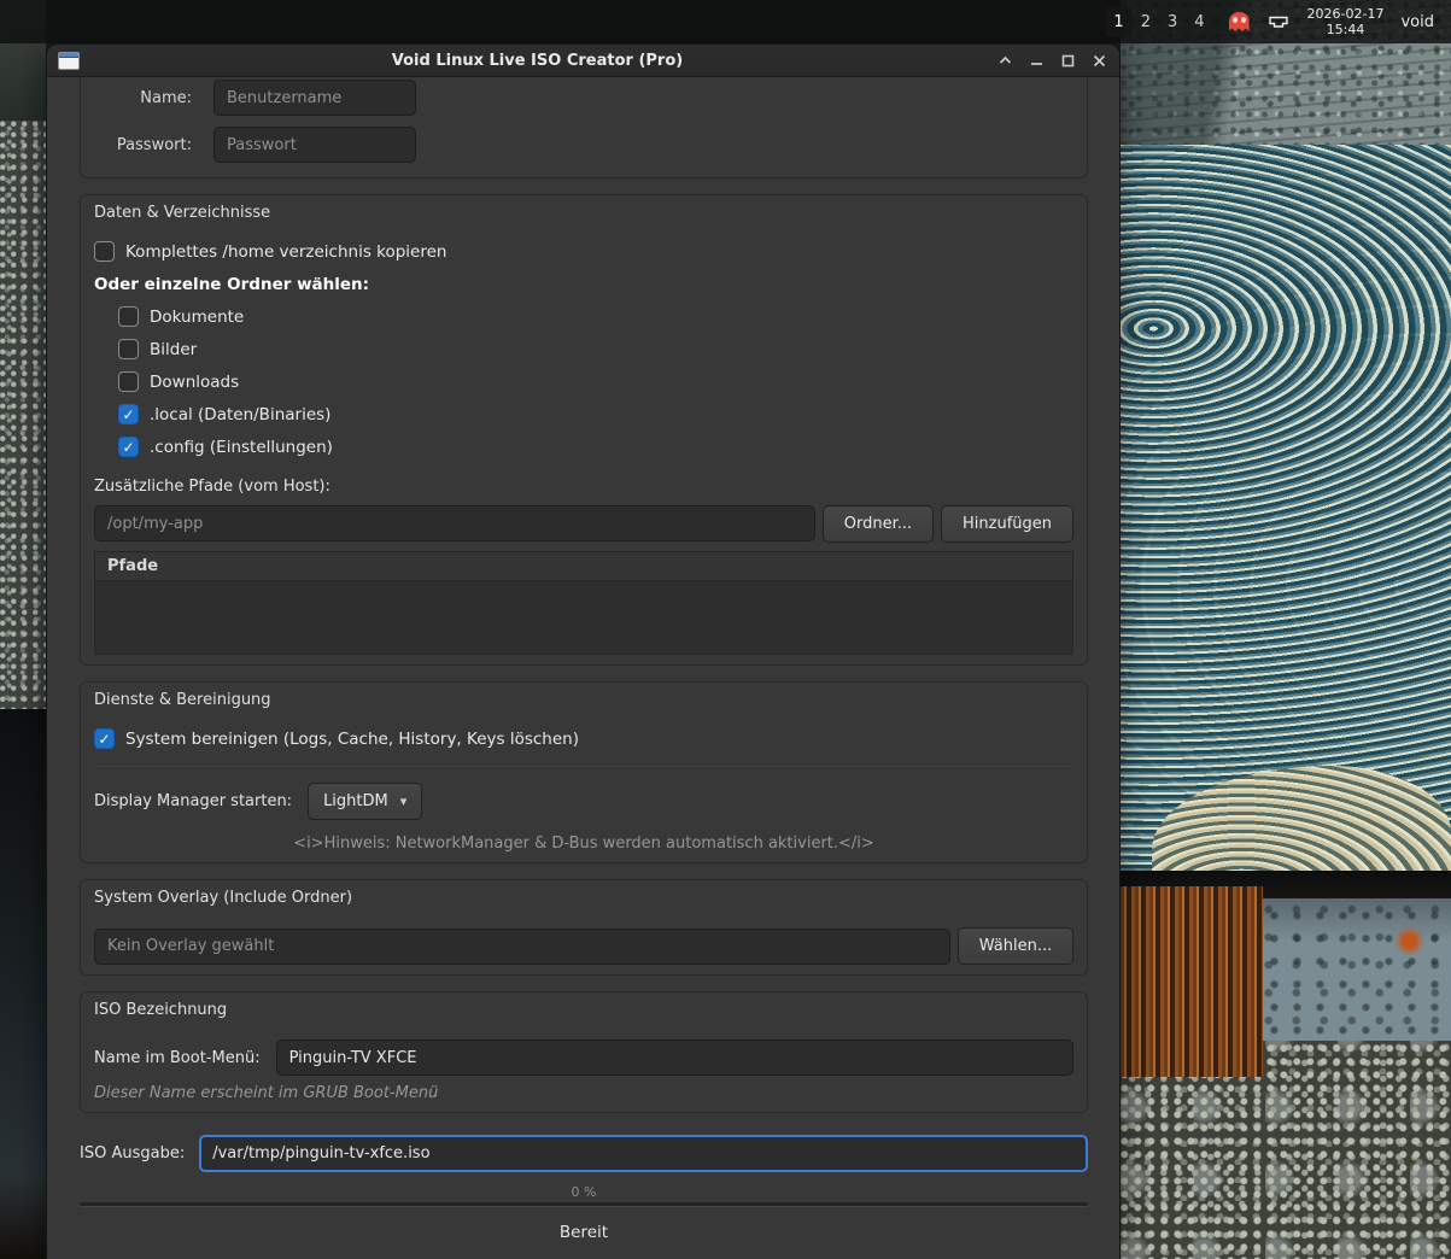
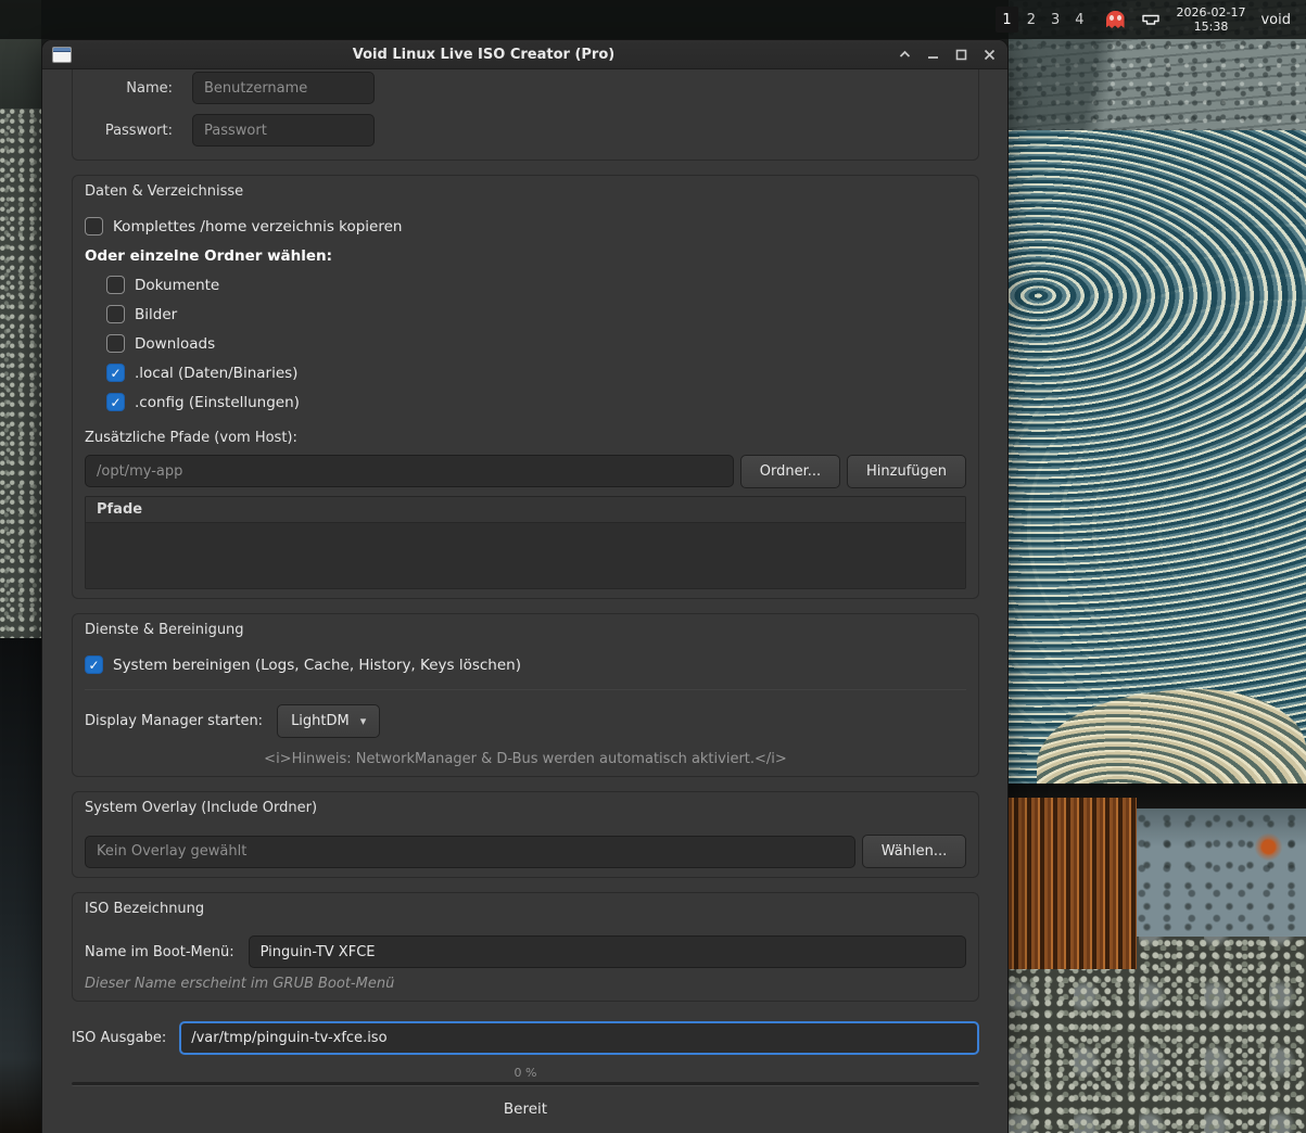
  1
  2
  3
  4
  2026-02-17
- 15:44
+ 15:38
  void
  Void Linux Live ISO Creator (Pro)
  Name:
  Benutzername
  Passwort:
  Passwort
  Daten & Verzeichnisse
  Komplettes /home verzeichnis kopieren
  Oder einzelne Ordner wählen:
  Dokumente
  Bilder
  Downloads
  ✓
  .local (Daten/Binaries)
  ✓
  .config (Einstellungen)
  Zusätzliche Pfade (vom Host):
  /opt/my-app
  Ordner...
  Hinzufügen
  Pfade
  Dienste & Bereinigung
  ✓
  System bereinigen (Logs, Cache, History, Keys löschen)
  Display Manager starten:
  LightDM
  ▾
  <i>Hinweis: NetworkManager & D-Bus werden automatisch aktiviert.</i>
  System Overlay (Include Ordner)
  Kein Overlay gewählt
  Wählen...
  ISO Bezeichnung
  Name im Boot-Menü:
  Pinguin-TV XFCE
  Dieser Name erscheint im GRUB Boot-Menü
  ISO Ausgabe:
  /var/tmp/pinguin-tv-xfce.iso
  0 %
  Bereit
